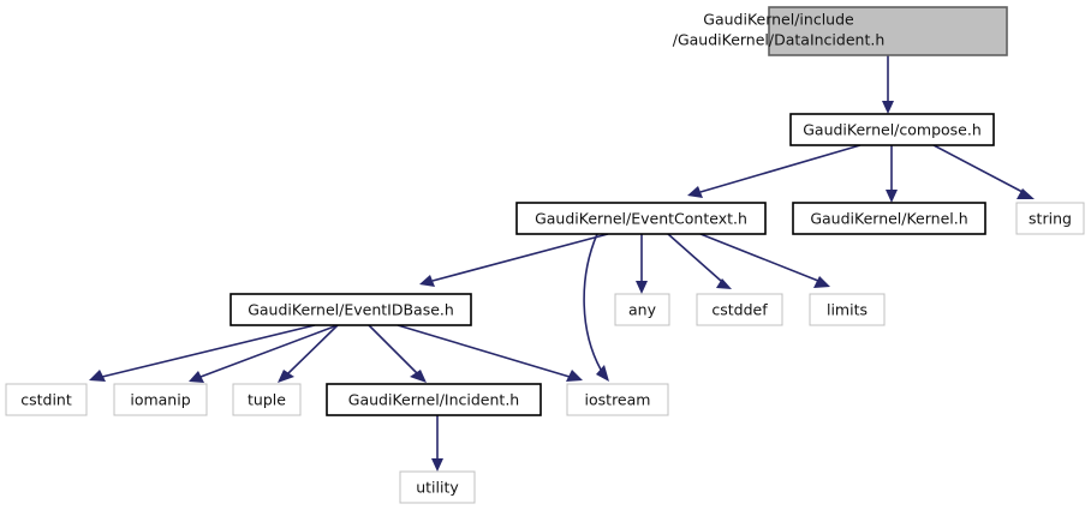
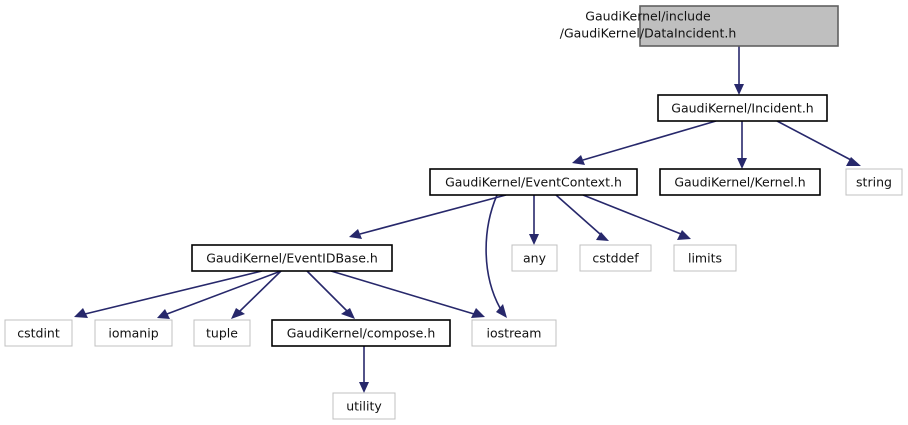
  GaudiKernel/include
  /GaudiKernel/DataIncident.h
- GaudiKernel/compose.h
+ GaudiKernel/Incident.h
  GaudiKernel/EventContext.h
  GaudiKernel/Kernel.h
  string
  GaudiKernel/EventIDBase.h
  any
  cstddef
  limits
  cstdint
  iomanip
  tuple
- GaudiKernel/Incident.h
+ GaudiKernel/compose.h
  iostream
  utility
